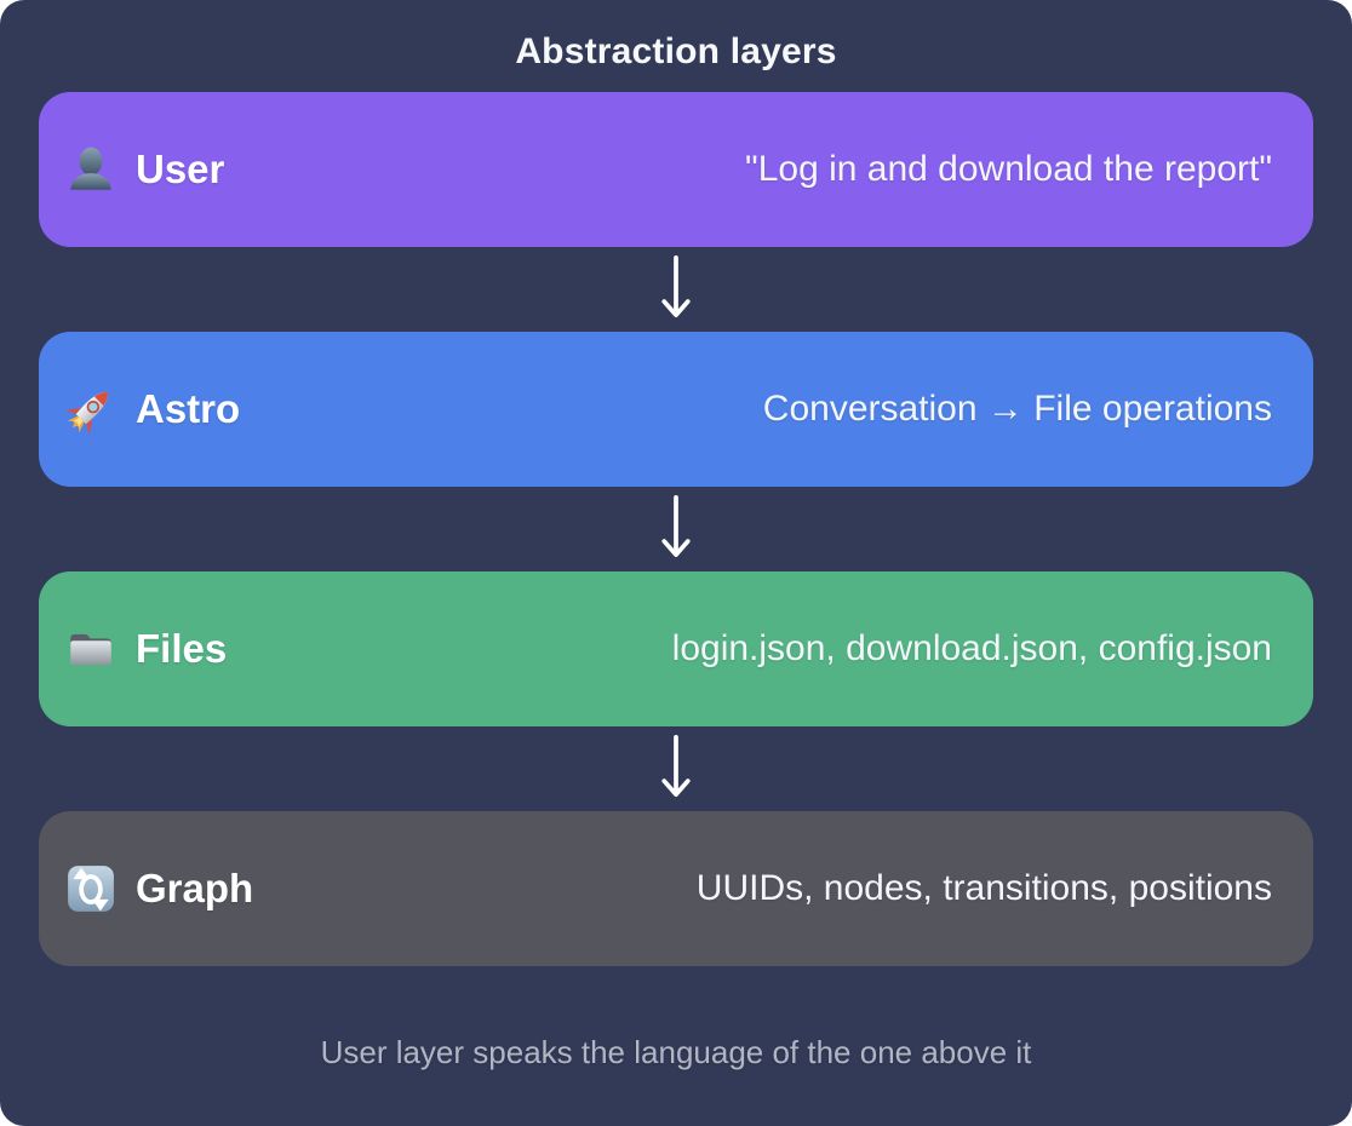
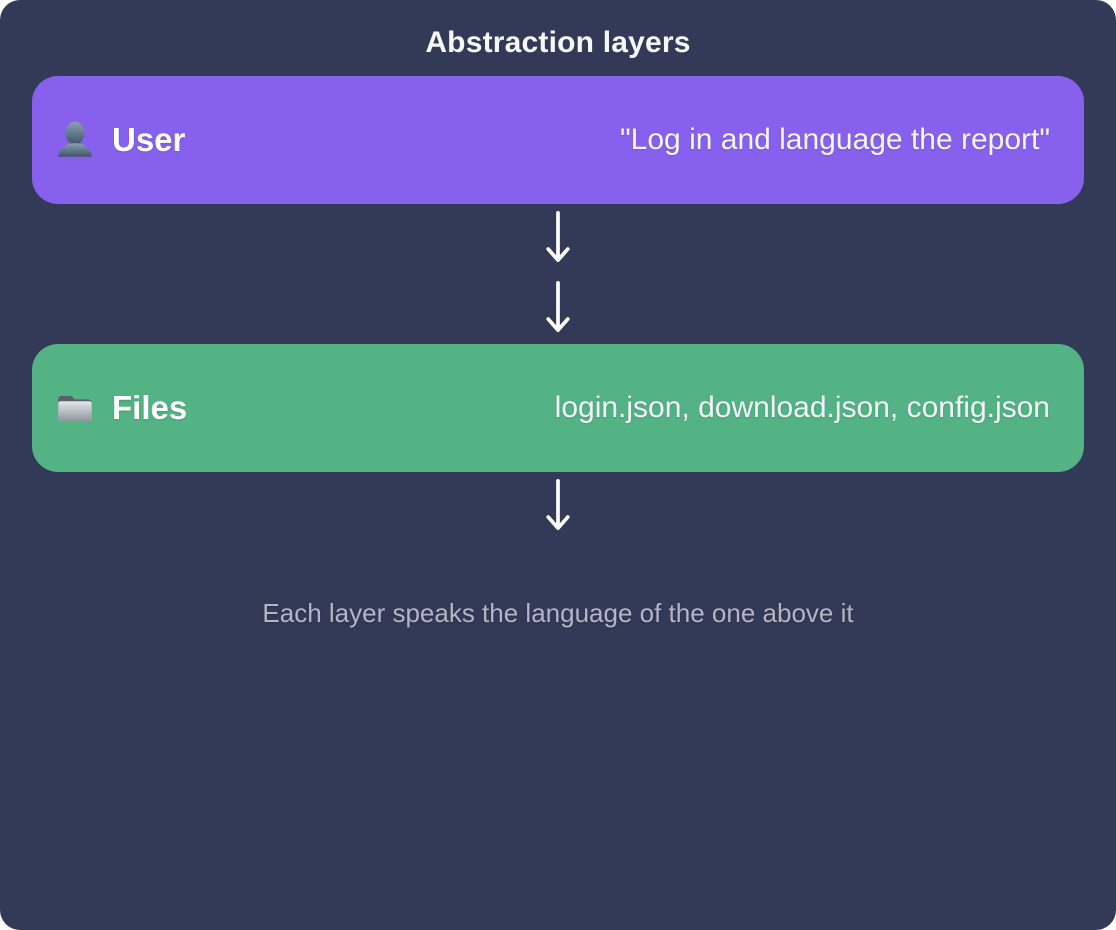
  Abstraction layers
  User
- "Log in and download the report"
+ "Log in and language the report"
- Astro
- Conversation → File operations
  Files
  login.json, download.json, config.json
- Graph
- UUIDs, nodes, transitions, positions
- User layer speaks the language of the one above it
+ Each layer speaks the language of the one above it
